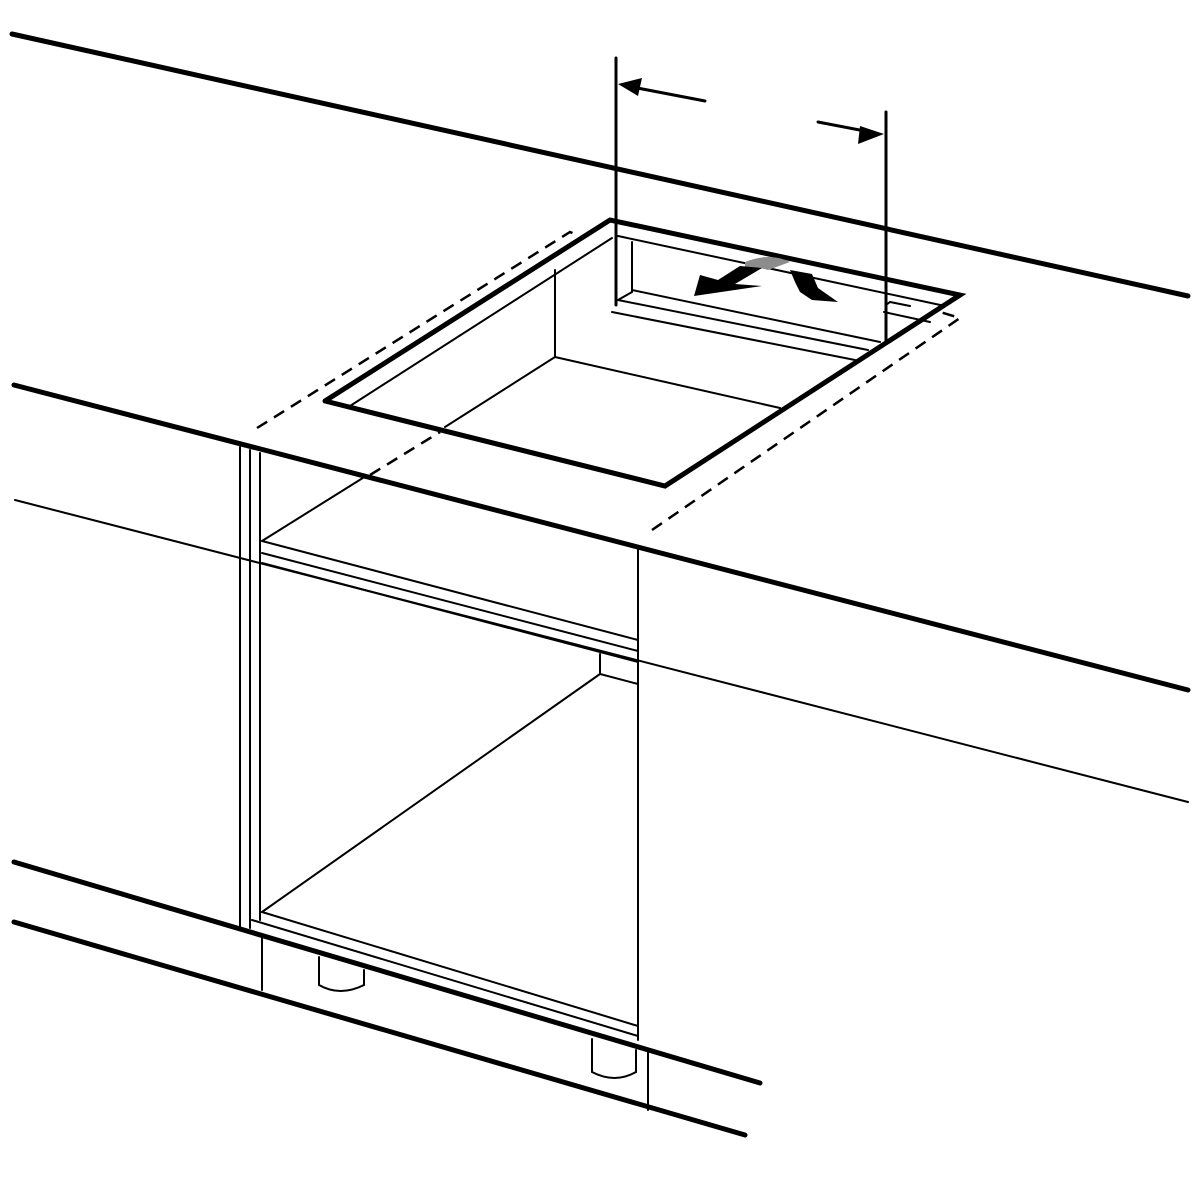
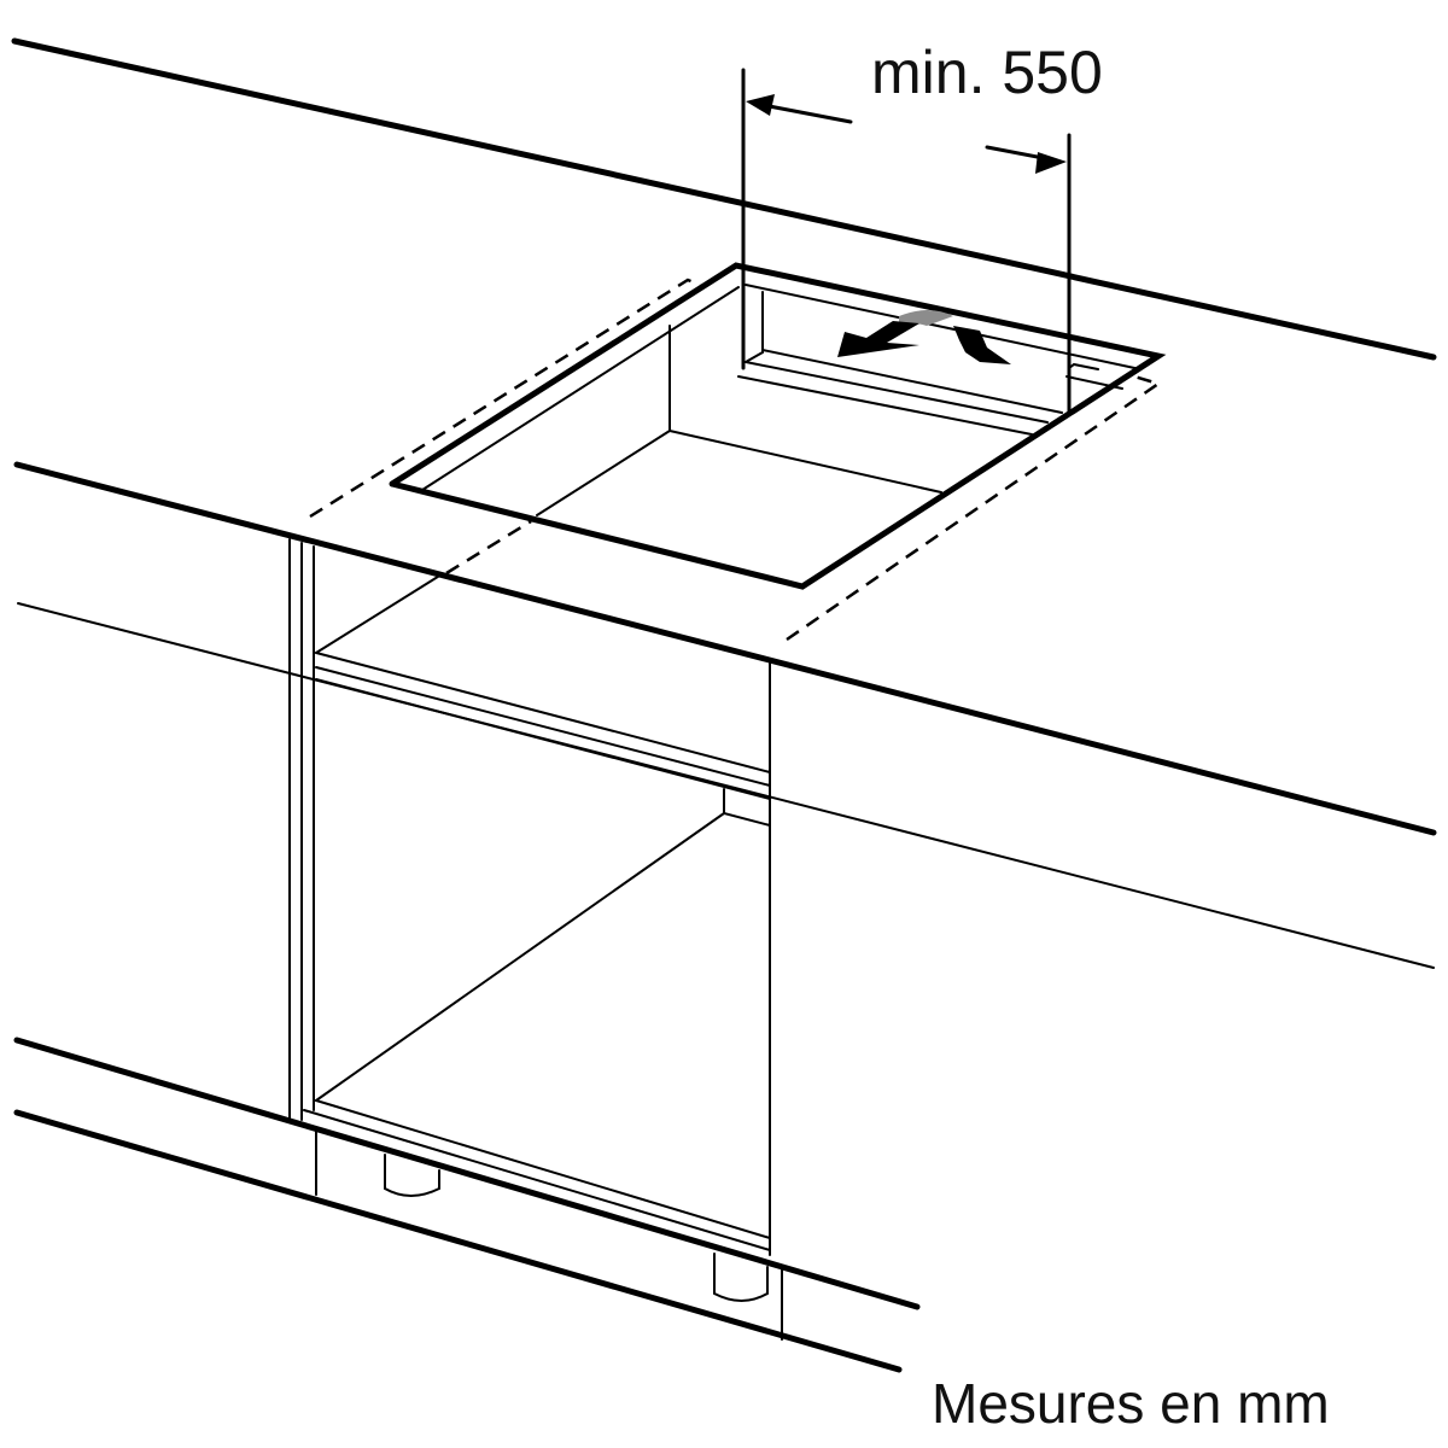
+ min. 550
+ Mesures en mm
